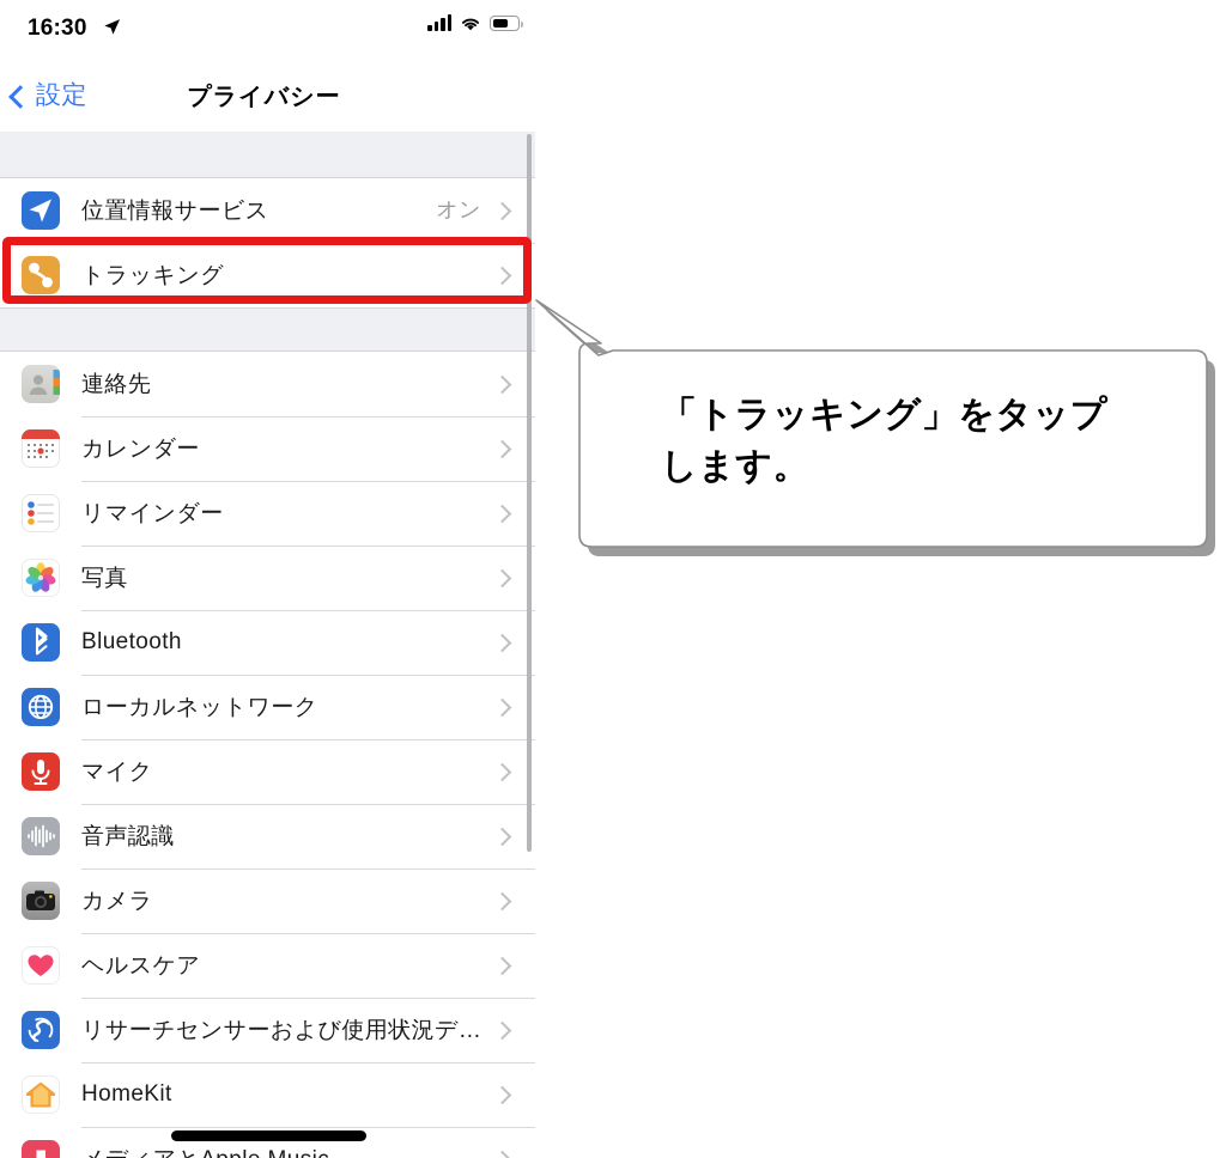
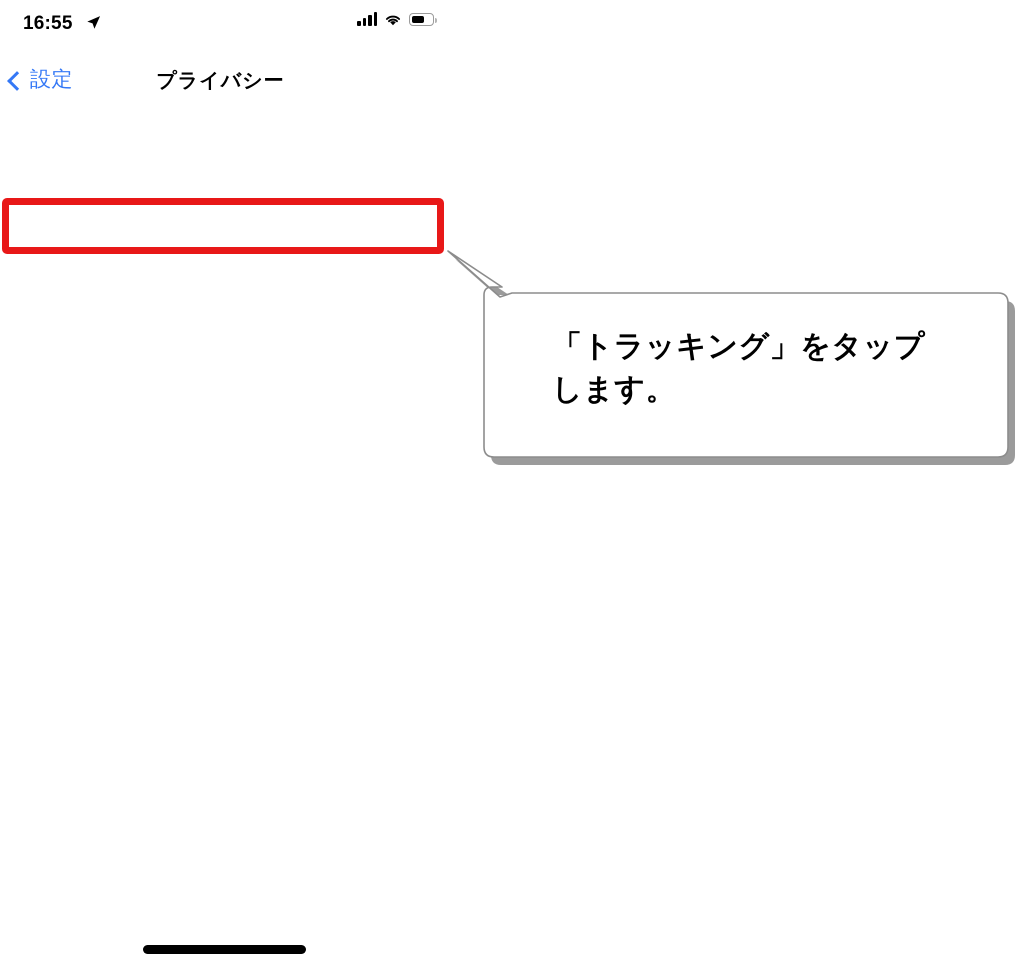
- 16:30
+ 16:55
  プライバシー
  設定
- 位置情報サービス
- オン
- トラッキング
- 連絡先
- カレンダー
- リマインダー
- 写真
- Bluetooth
- ローカルネットワーク
- マイク
- 音声認識
- カメラ
- ヘルスケア
- リサーチセンサーおよび使用状況デ…
- HomeKit
  「トラッキング」をタップ
  します。
